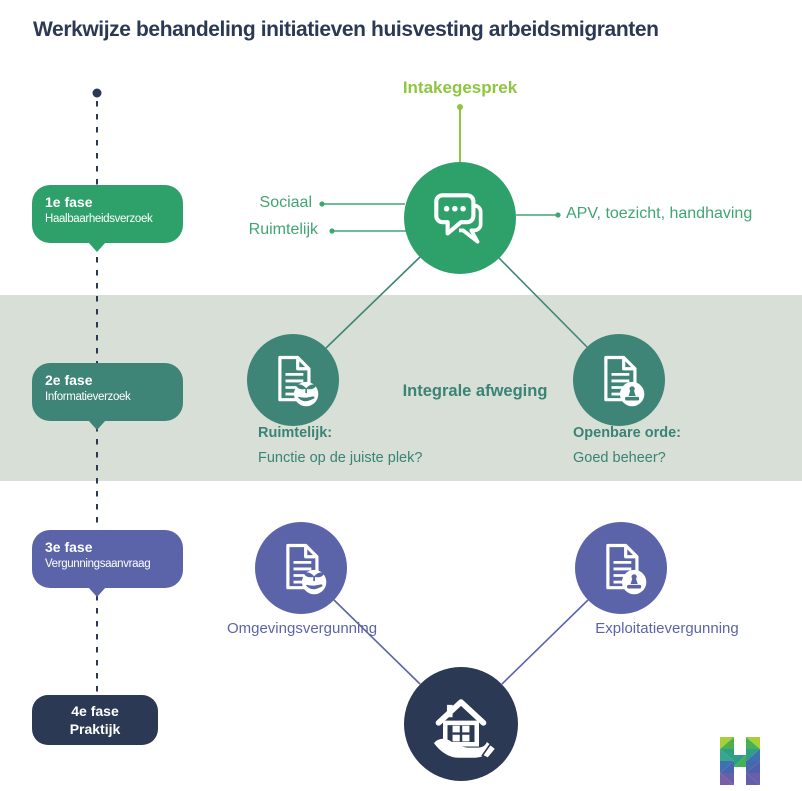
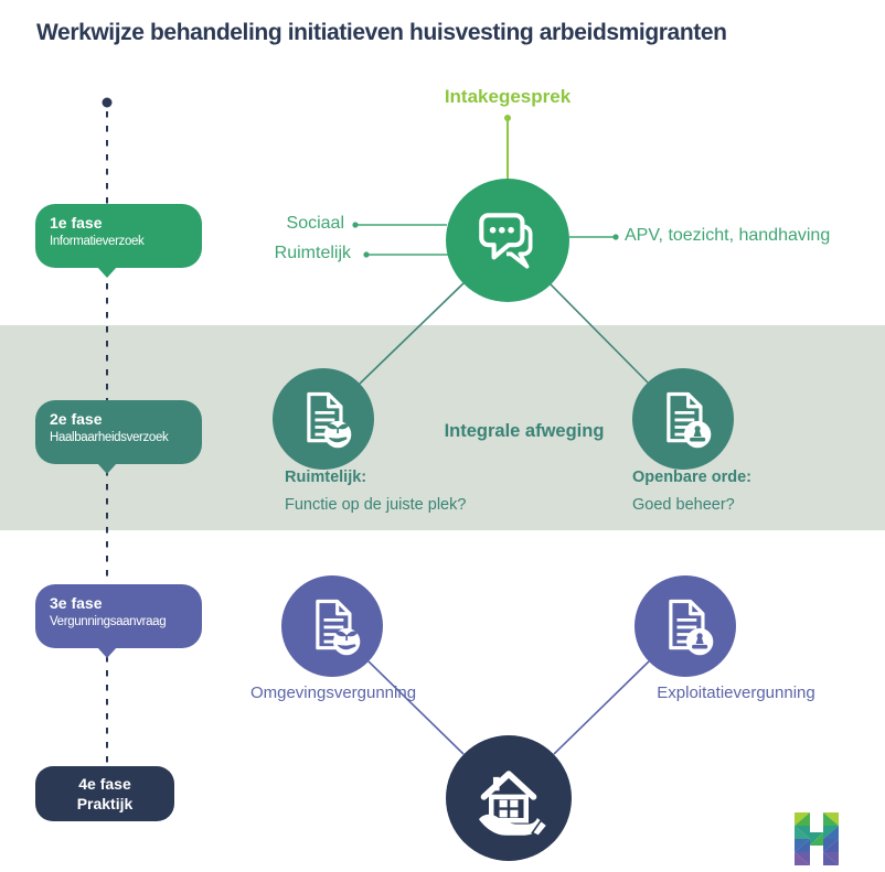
  Werkwijze behandeling initiatieven huisvesting arbeidsmigranten
  1e fase
- Haalbaarheidsverzoek
+ Informatieverzoek
  2e fase
- Informatieverzoek
+ Haalbaarheidsverzoek
  3e fase
  Vergunningsaanvraag
  4e fase
  Praktijk
  Intakegesprek
  Sociaal
  Ruimtelijk
  APV, toezicht, handhaving
  Integrale afweging
  Ruimtelijk:
  Functie op de juiste plek?
  Openbare orde:
  Goed beheer?
  Omgevingsvergunning
  Exploitatievergunning
